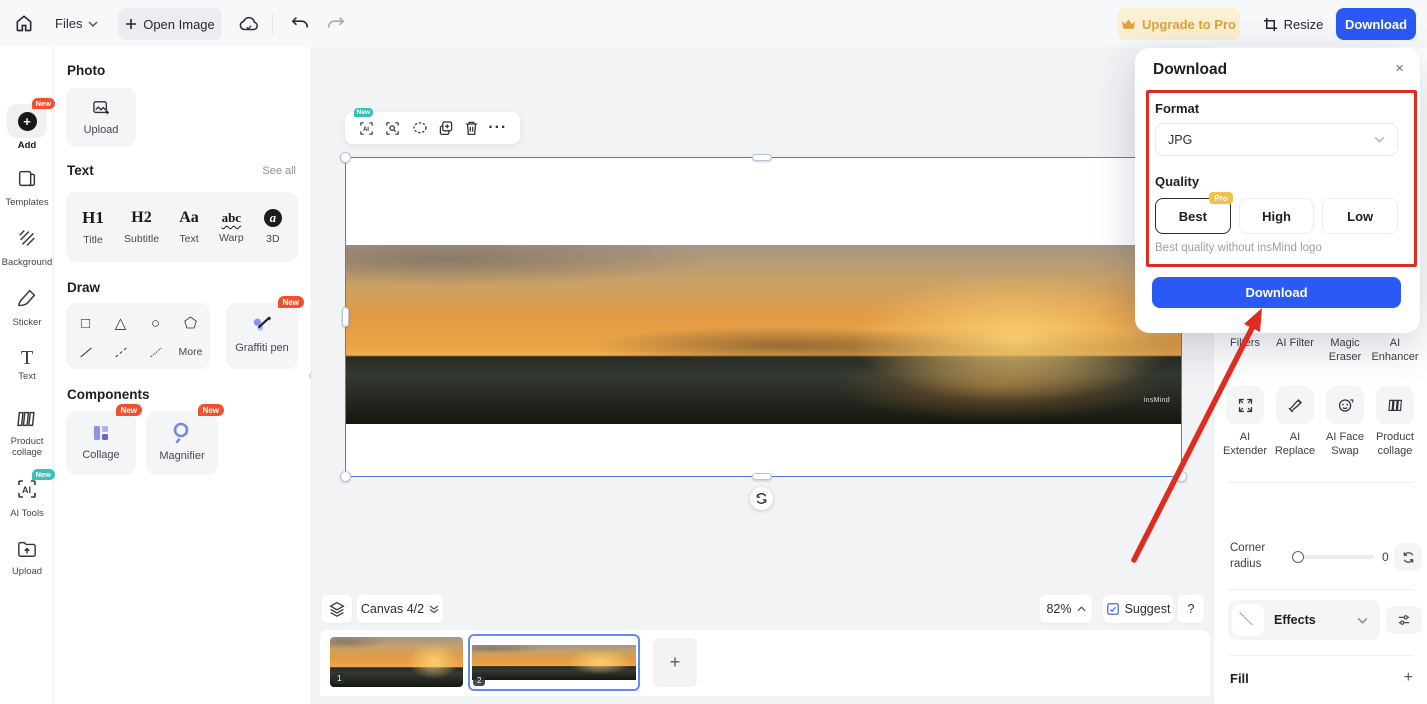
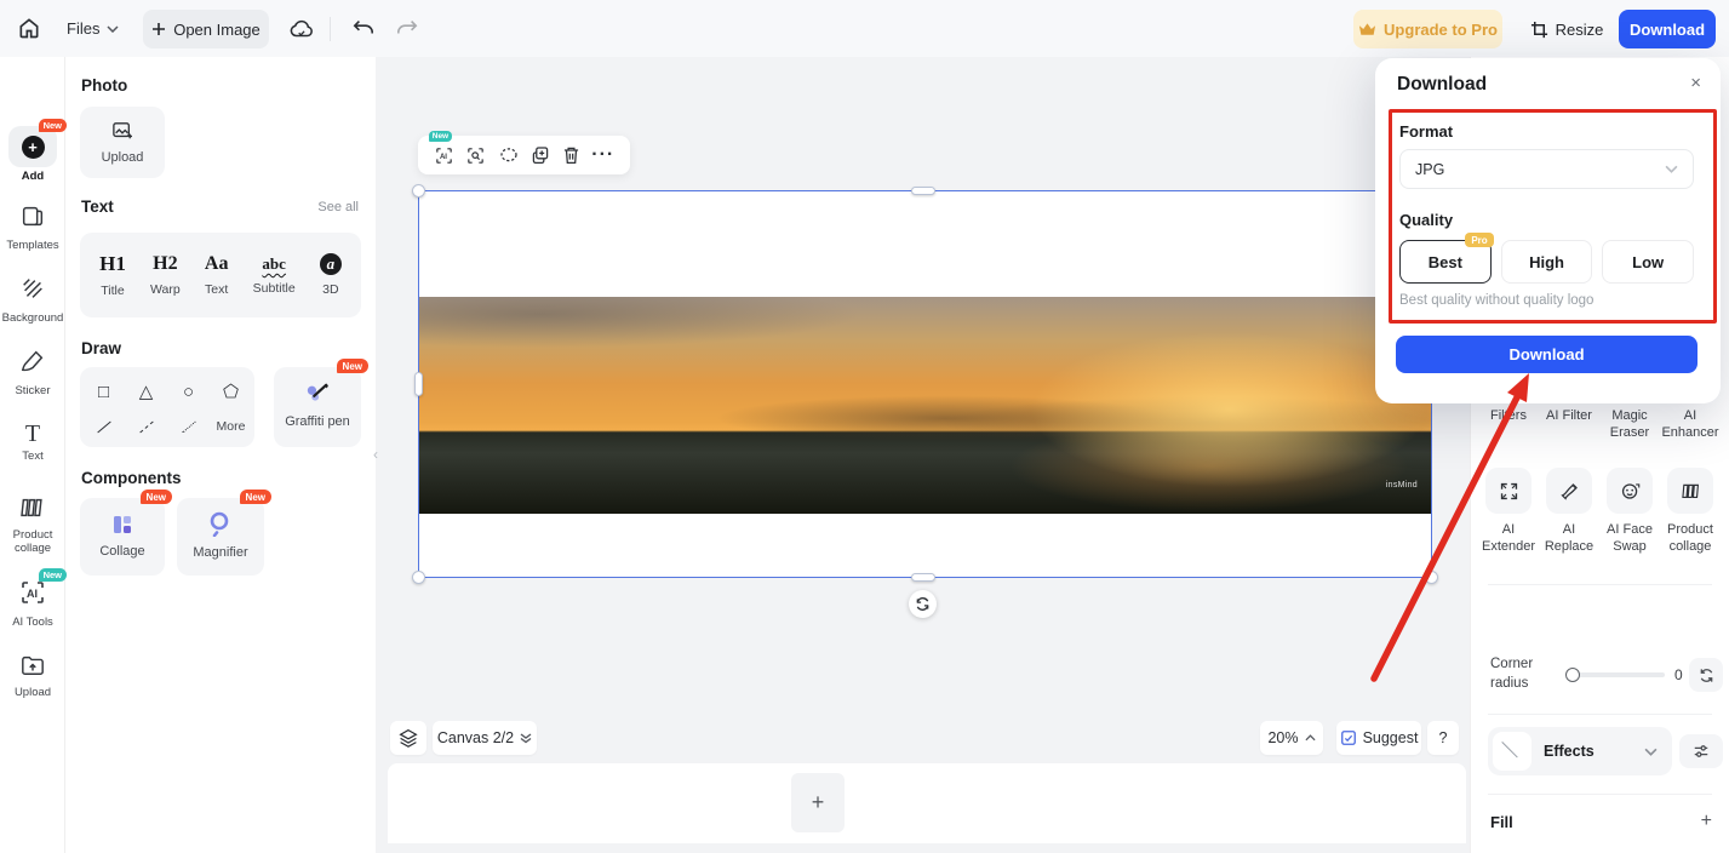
  Files
  Open Image
  Upgrade to Pro
  Resize
  Download
  +
  New
  Add
  Templates
  Background
  Sticker
  T
  Text
  Product collage
  AI
  New
  AI Tools
  Upload
  Photo
  Upload
  Text
  See all
  H1
  Title
  H2
- Subtitle
+ Warp
  Aa
  Text
  abc
- Warp
+ Subtitle
  a
  3D
  Draw
  □
  △
  ○
  ⬠
  More
  New
  Graffiti pen
  Components
  New
  Collage
  New
  Magnifier
  ‹
  ···
- Canvas 4/2
+ Canvas 2/2
- 82%
+ 20%
  Suggest
  ?
- 1
- 2
  +
  Filers
  AI Filter
  Magic Eraser
  AI Enhancer
  AI Extender
  AI Replace
  AI Face Swap
  Product collage
  Corner radius
  0
  Effects
  Fill
  +
  Download
  ×
  Format
  JPG
  Quality
  Best
  Pro
  High
  Low
- Best quality without insMind logo
+ Best quality without quality logo
  Download
